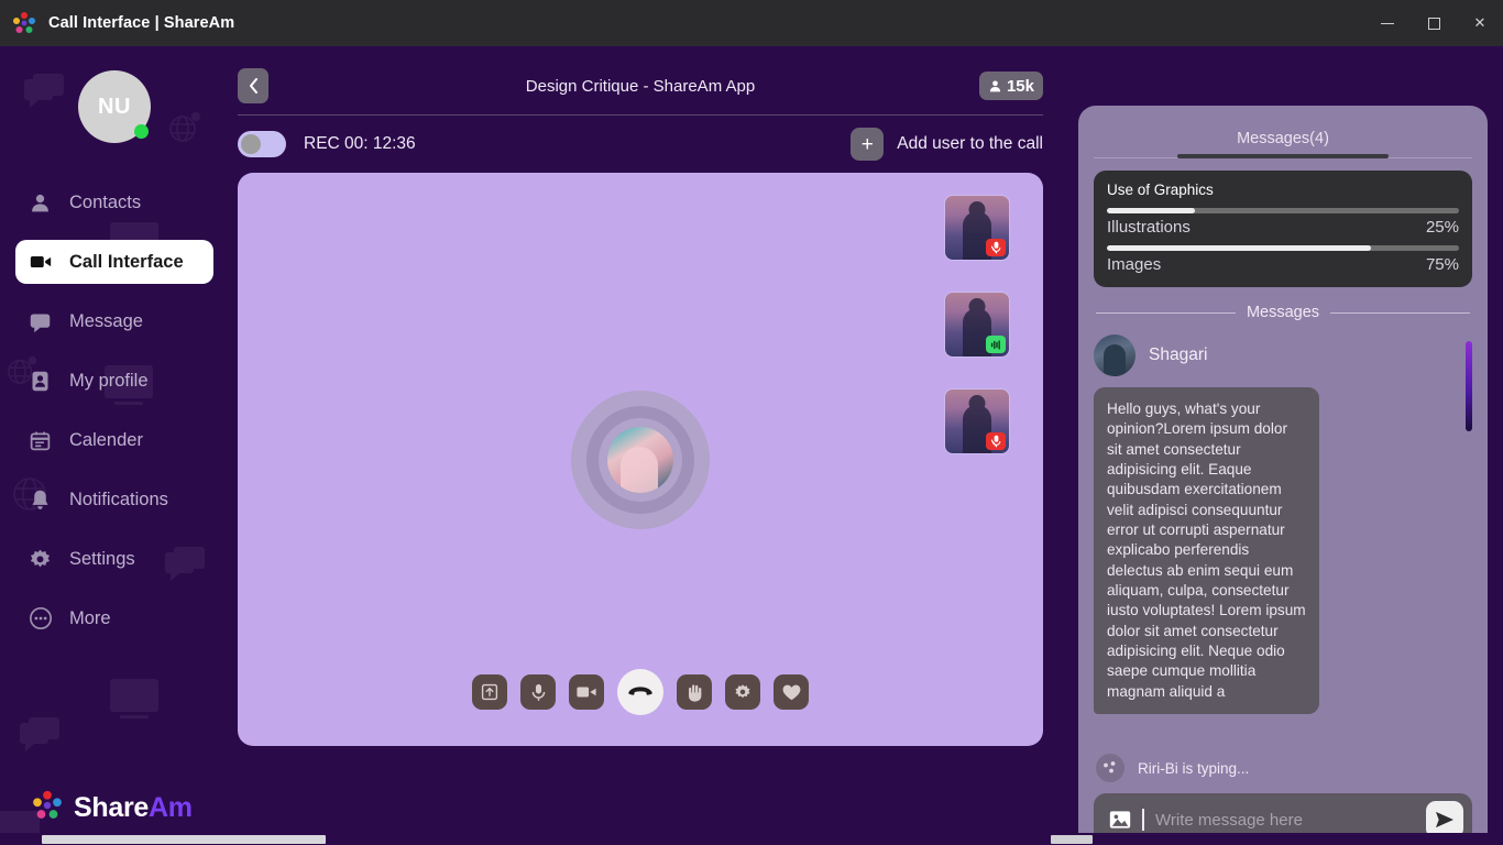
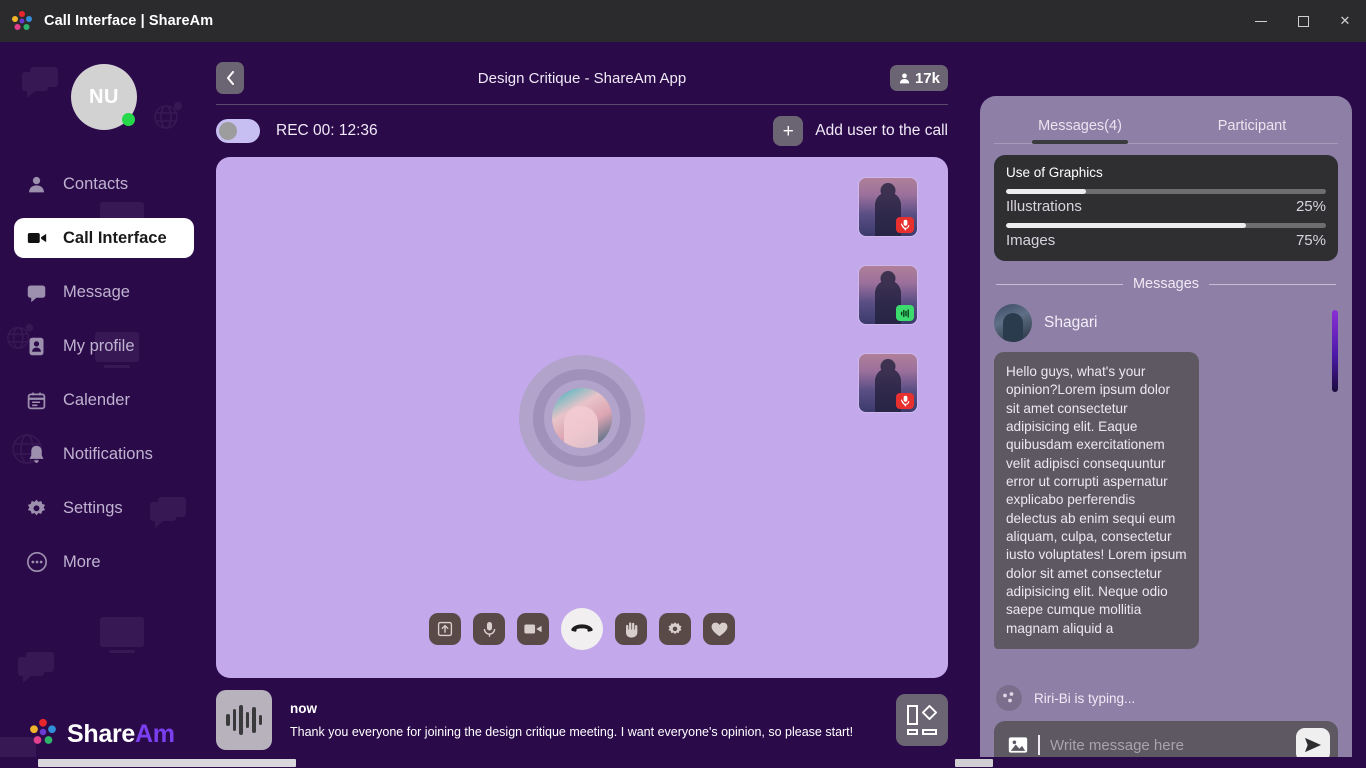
  Call Interface | ShareAm
  ✕
  NU
  Contacts
  Call Interface
  Message
  My profile
  Calender
  Notifications
  Settings
  More
  ShareAm
  Design Critique - ShareAm App
- 15k
+ 17k
  REC 00: 12:36
  +
  Add user to the call
+ now
+ Thank you everyone for joining the design critique meeting. I want everyone's opinion, so please start!
  Messages(4)
+ Participant
  Use of Graphics
  Illustrations
  25%
  Images
  75%
  Messages
  Shagari
  Hello guys, what's your opinion?Lorem ipsum dolor sit amet consectetur adipisicing elit. Eaque quibusdam exercitationem velit adipisci consequuntur error ut corrupti aspernatur explicabo perferendis delectus ab enim sequi eum aliquam, culpa, consectetur iusto voluptates! Lorem ipsum dolor sit amet consectetur adipisicing elit. Neque odio saepe cumque mollitia magnam aliquid a
  Riri-Bi is typing...
  Write message here
